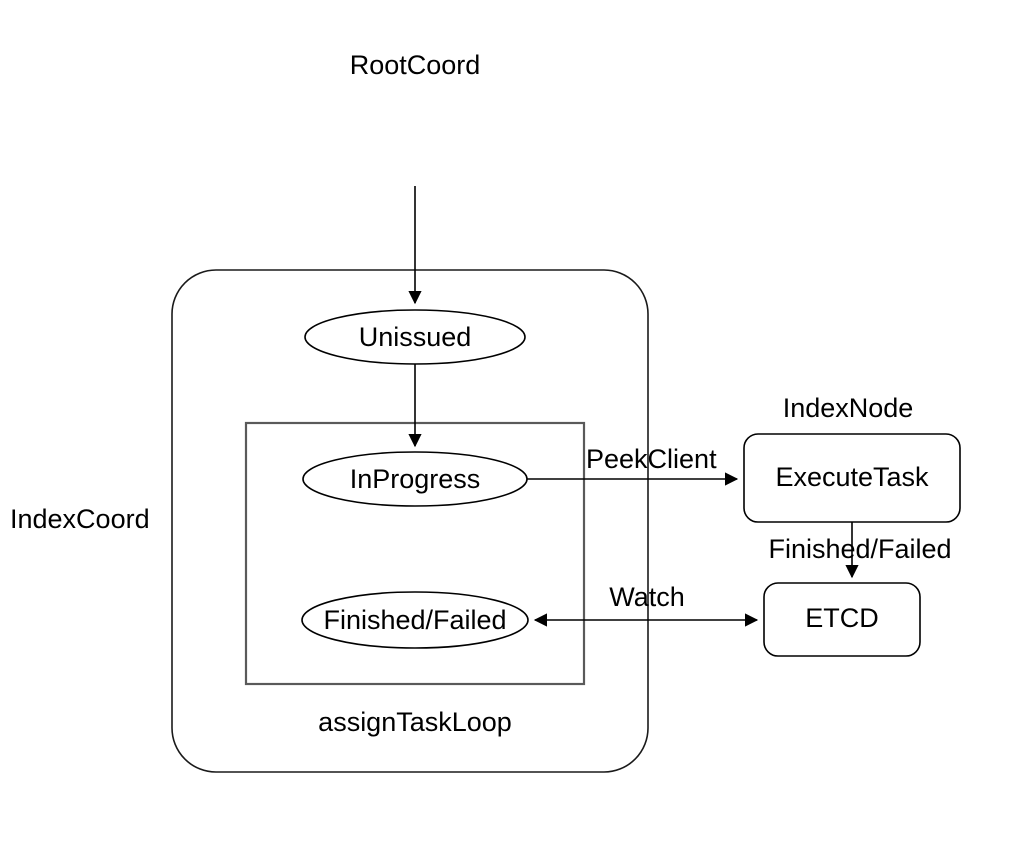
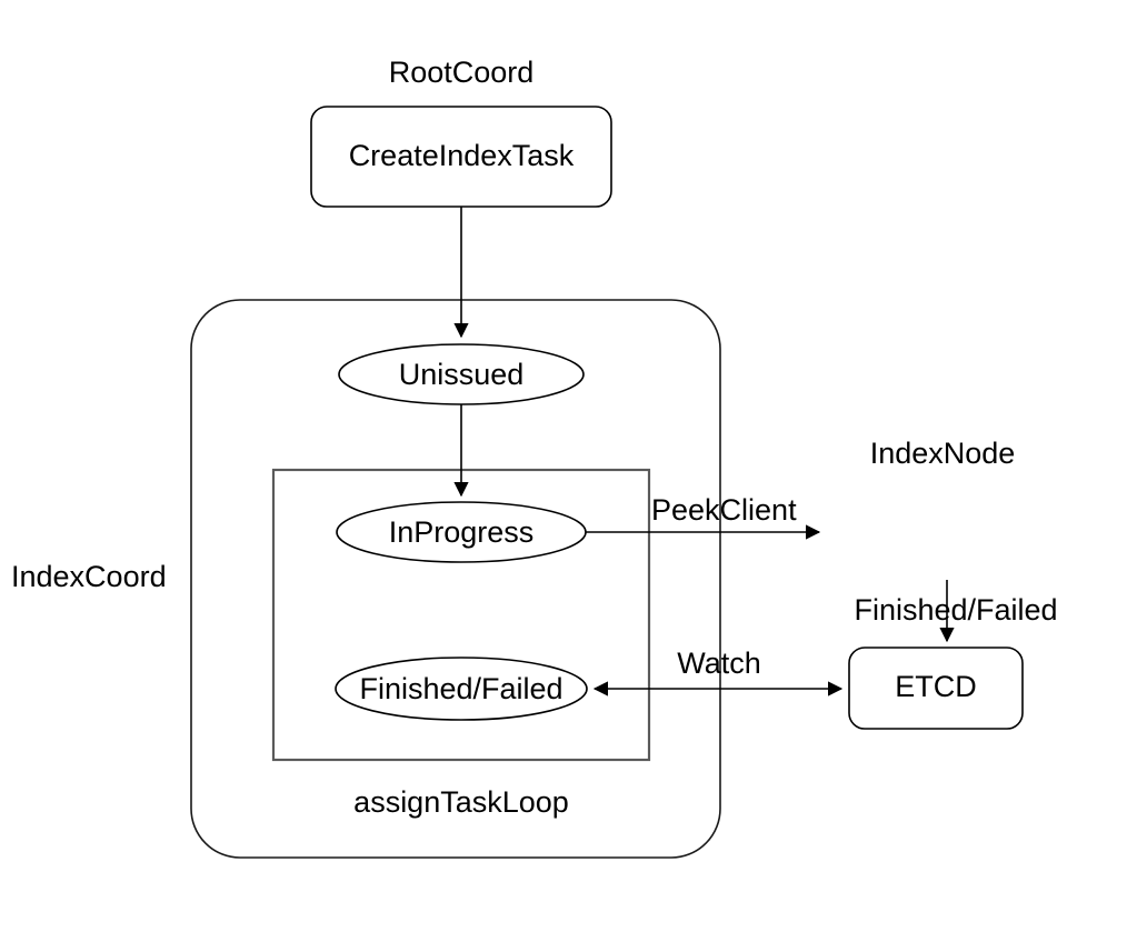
  IndexCoord
  assignTaskLoop
  RootCoord
  IndexNode
  PeekClient
  Finished/Failed
  Watch
+ CreateIndexTask
  Unissued
  InProgress
  Finished/Failed
- ExecuteTask
  ETCD
